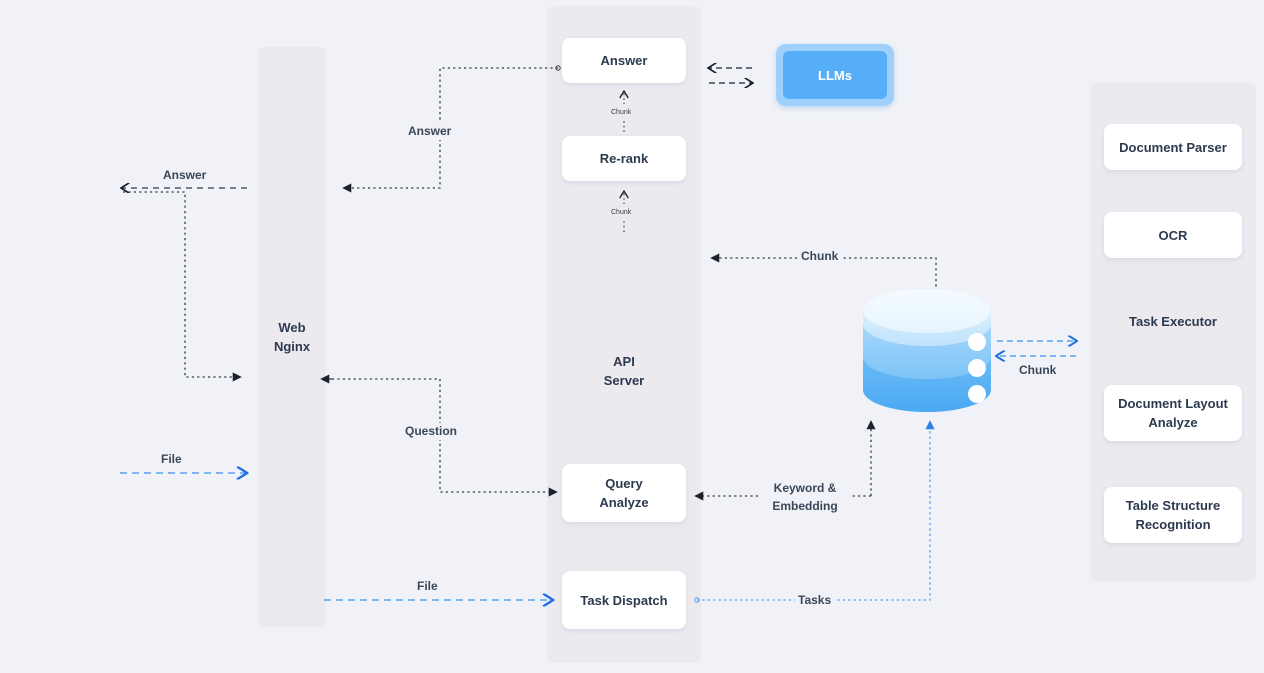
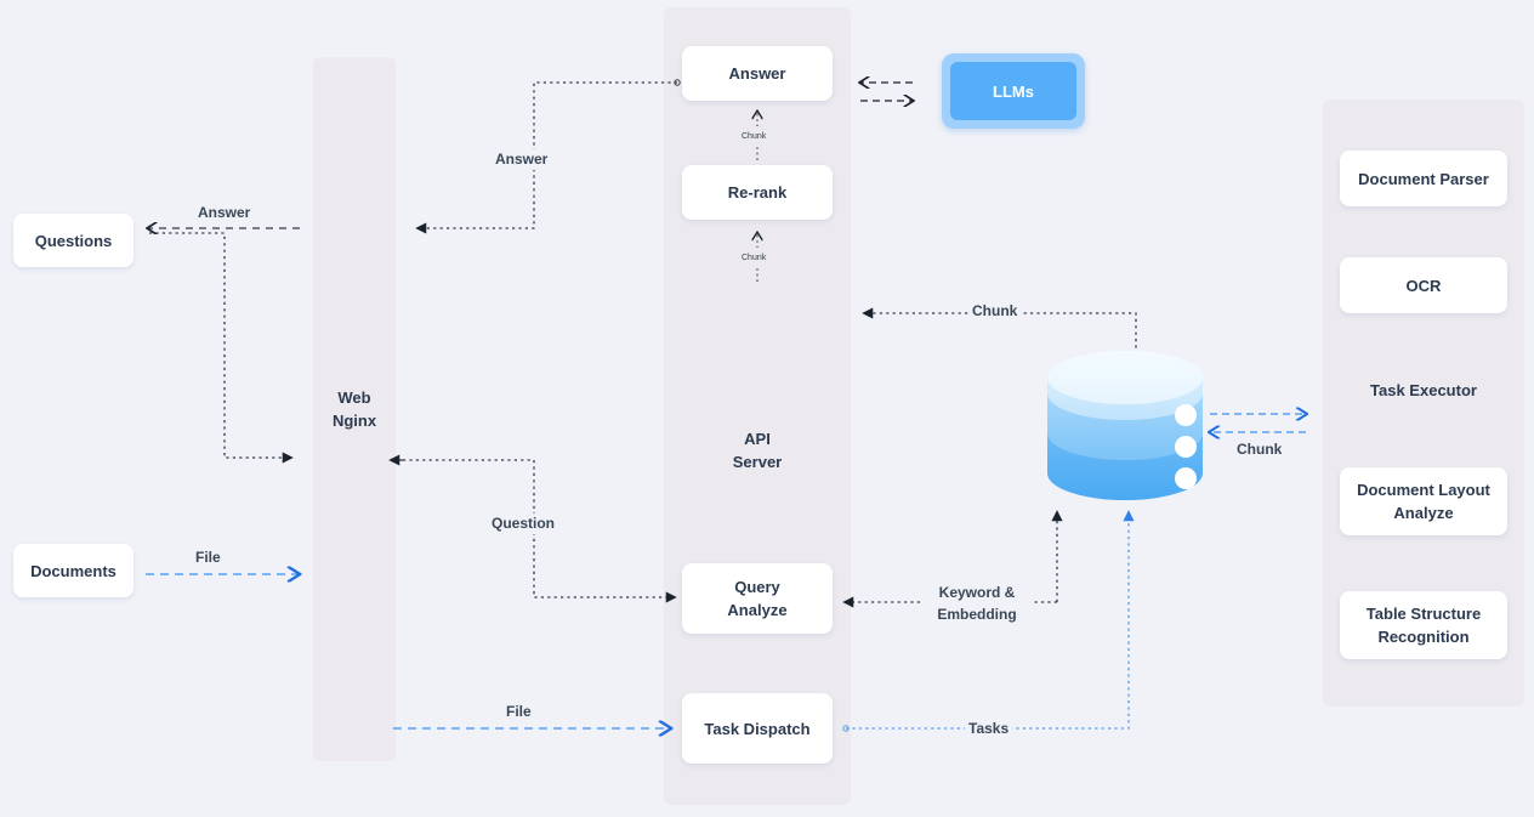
  Web
  Nginx
  API
  Server
  Task Executor
+ Questions
+ Documents
  Answer
  Re-rank
  Query
  Analyze
  Task Dispatch
  Document Parser
  OCR
  Document Layout
  Analyze
  Table Structure
  Recognition
  LLMs
  Answer
  Answer
  Question
  File
  File
  Chunk
  Chunk
  Keyword &
  Embedding
  Tasks
